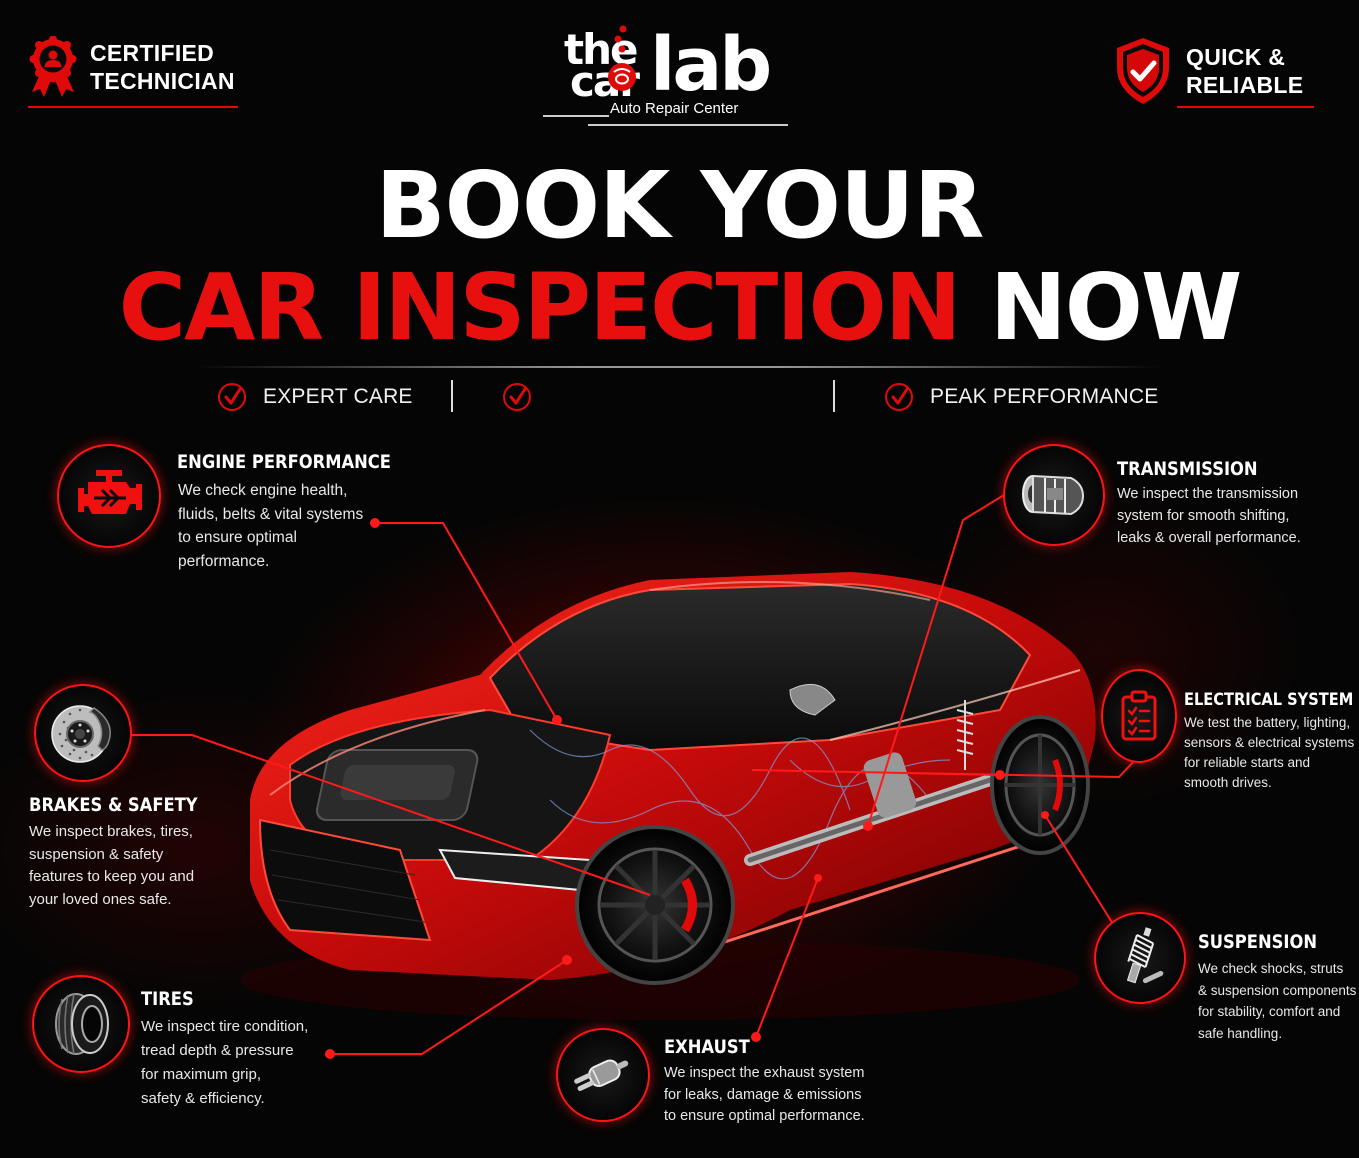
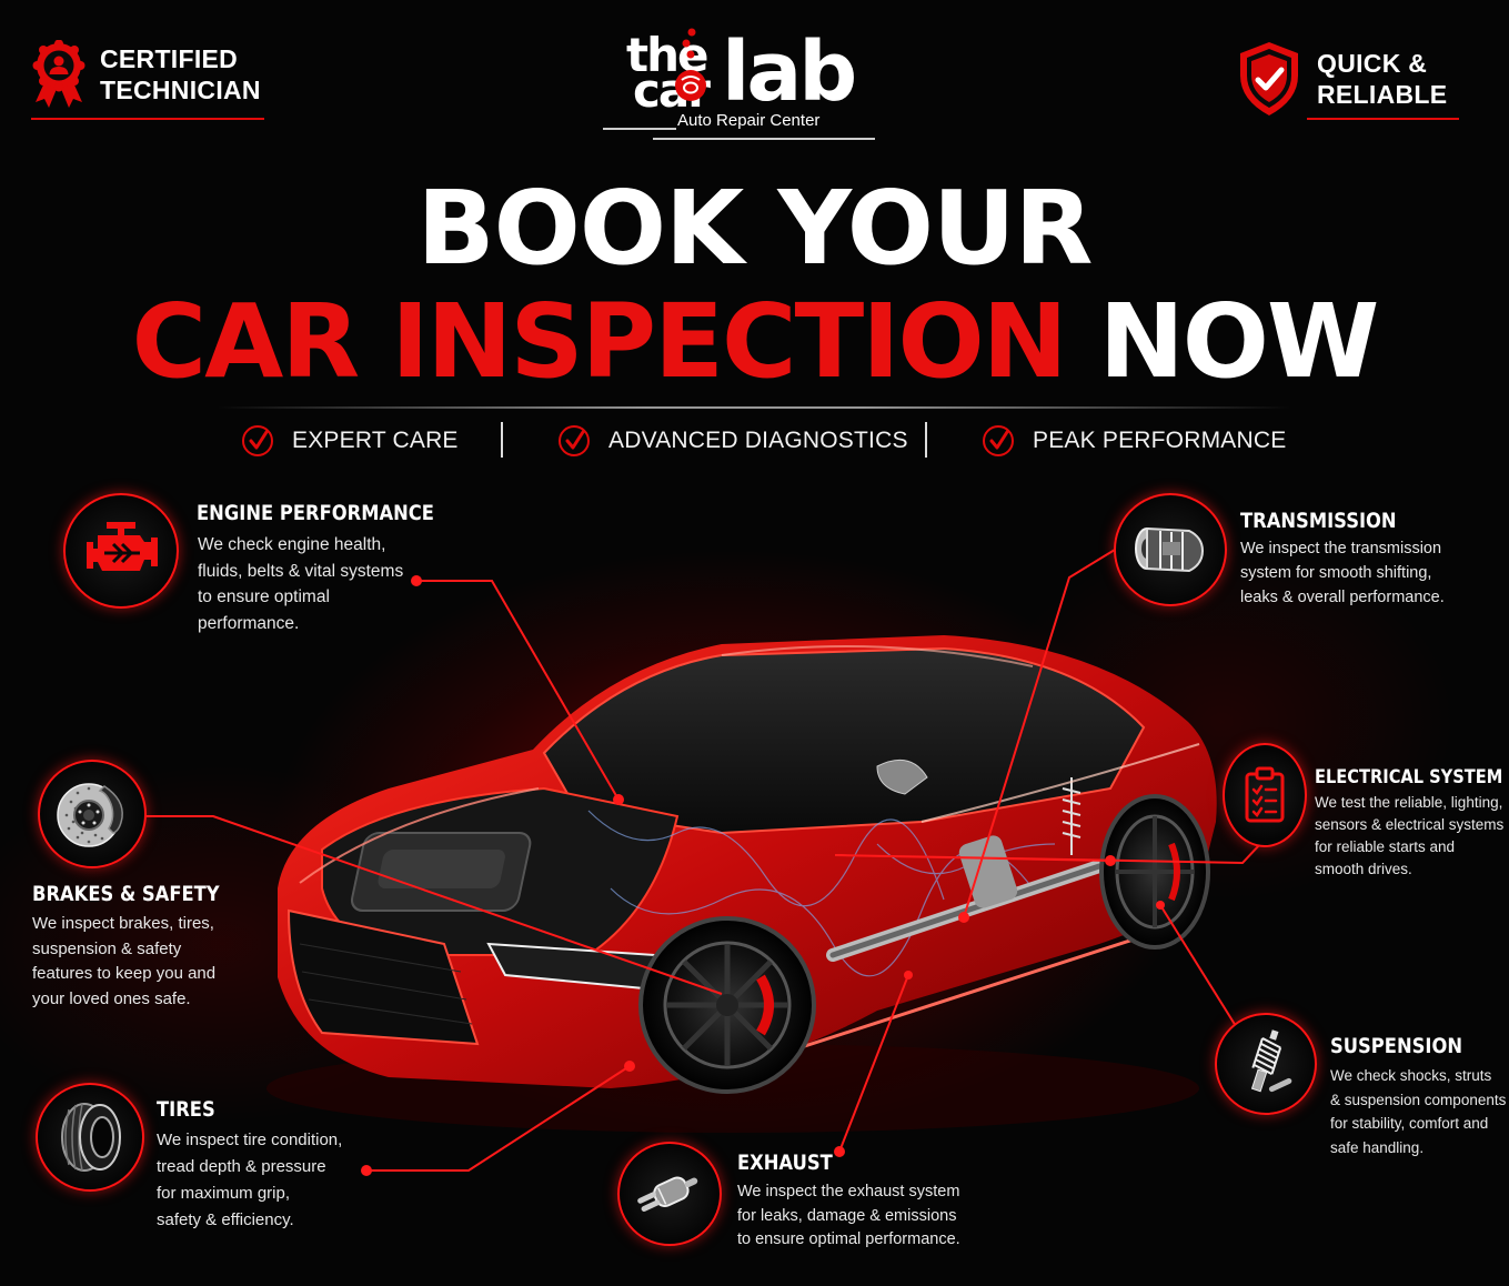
  CERTIFIED
  TECHNICIAN
  QUICK &
  RELIABLE
  lab
  Auto Repair Center
  BOOK YOUR
  CAR INSPECTION NOW
  EXPERT CARE
+ ADVANCED DIAGNOSTICS
  PEAK PERFORMANCE
  ENGINE PERFORMANCE
  We check engine health,
  fluids, belts & vital systems
  to ensure optimal
  performance.
  TRANSMISSION
  We inspect the transmission
  system for smooth shifting,
  leaks & overall performance.
  ELECTRICAL SYSTEM
- We test the battery, lighting,
+ We test the reliable, lighting,
  sensors & electrical systems
  for reliable starts and
  smooth drives.
  BRAKES & SAFETY
  We inspect brakes, tires,
  suspension & safety
  features to keep you and
  your loved ones safe.
  TIRES
  We inspect tire condition,
  tread depth & pressure
  for maximum grip,
  safety & efficiency.
  EXHAUST
  We inspect the exhaust system
  for leaks, damage & emissions
  to ensure optimal performance.
  SUSPENSION
  We check shocks, struts
  & suspension components
  for stability, comfort and
  safe handling.
